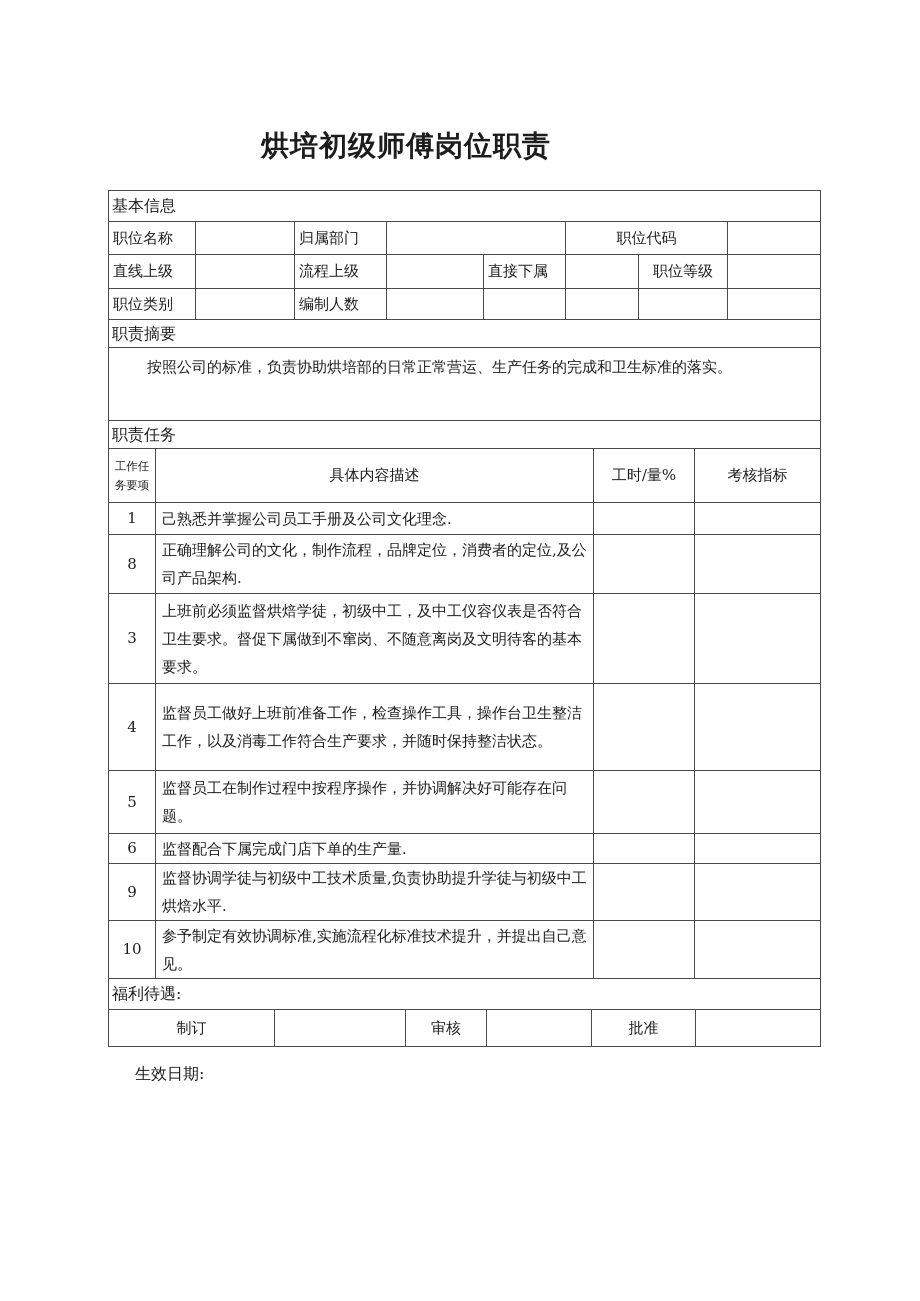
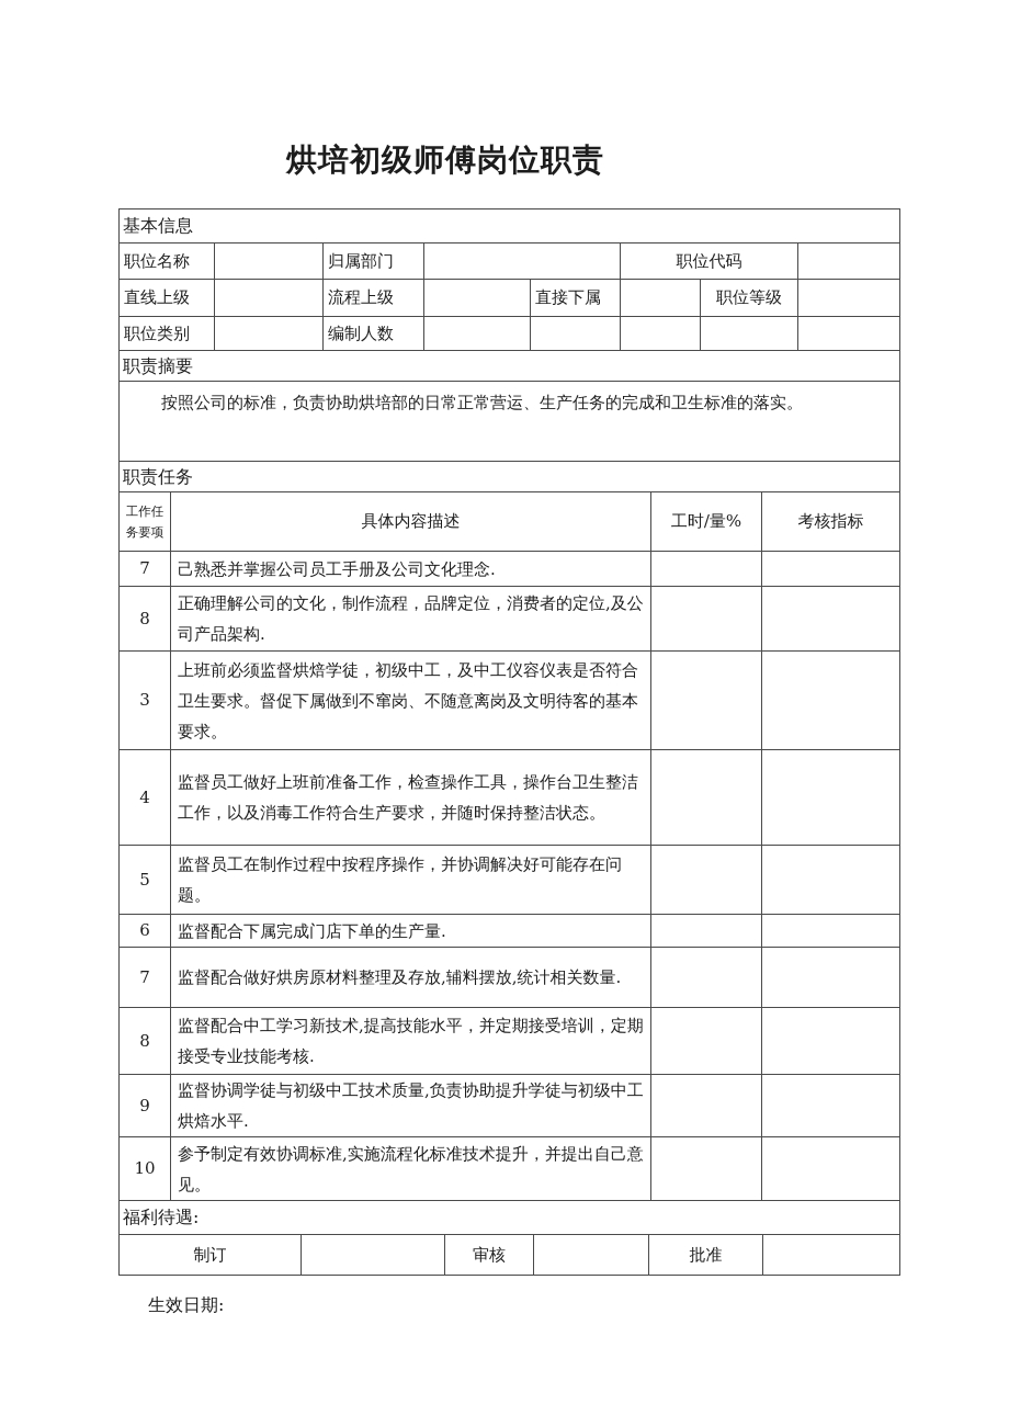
  烘培初级师傅岗位职责
  基本信息
  职位名称		归属部门		职位代码
  直线上级		流程上级		直接下属		职位等级
  职位类别		编制人数
  职责摘要
  按照公司的标准，负责协助烘培部的日常正常营运、生产任务的完成和卫生标准的落实。
  职责任务
  工作任务要项	具体内容描述	工时/量%	考核指标
- 1	己熟悉并掌握公司员工手册及公司文化理念.
+ 7	己熟悉并掌握公司员工手册及公司文化理念.
  8	正确理解公司的文化，制作流程，品牌定位，消费者的定位,及公司产品架构.
  3	上班前必须监督烘焙学徒，初级中工，及中工仪容仪表是否符合卫生要求。督促下属做到不窜岗、不随意离岗及文明待客的基本要求。
  4	监督员工做好上班前准备工作，检查操作工具，操作台卫生整洁工作，以及消毒工作符合生产要求，并随时保持整洁状态。
  5	监督员工在制作过程中按程序操作，并协调解决好可能存在问题。
  6	监督配合下属完成门店下单的生产量.
+ 7	监督配合做好烘房原材料整理及存放,辅料摆放,统计相关数量.
+ 8	监督配合中工学习新技术,提高技能水平，并定期接受培训，定期接受专业技能考核.
  9	监督协调学徒与初级中工技术质量,负责协助提升学徒与初级中工烘焙水平.
  10	参予制定有效协调标准,实施流程化标准技术提升，并提出自己意见。
  福利待遇:
  制订		审核		批准
  生效日期:
